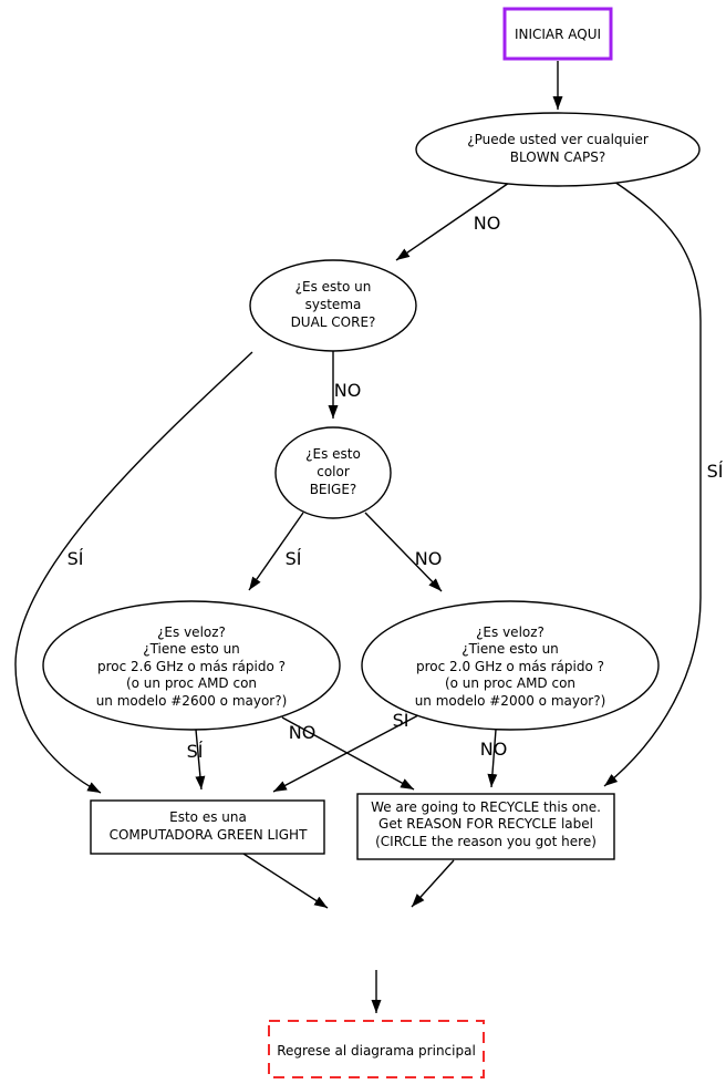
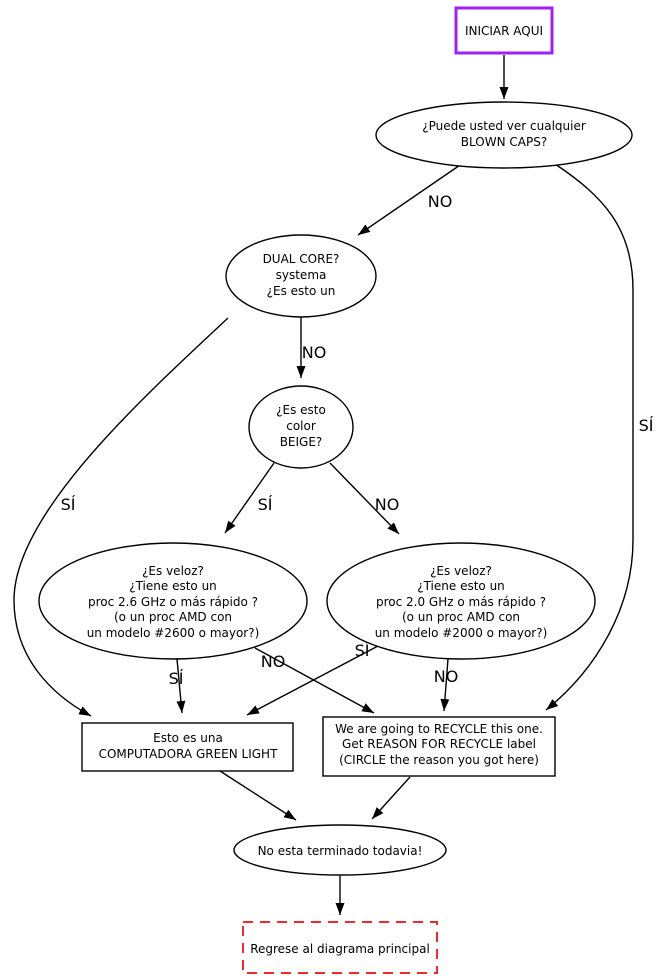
  NO
  SÍ
  NO
  SÍ
  SÍ
  NO
  SÍ
  NO
  SÍ
  NO
  INICIAR AQUI
  ¿Puede usted ver cualquier
  BLOWN CAPS?
- ¿Es esto un
+ DUAL CORE?
  systema
- DUAL CORE?
+ ¿Es esto un
  ¿Es esto
  color
  BEIGE?
  ¿Es veloz?
  ¿Tiene esto un
  proc 2.6 GHz o más rápido ?
  (o un proc AMD con
  un modelo #2600 o mayor?)
  ¿Es veloz?
  ¿Tiene esto un
  proc 2.0 GHz o más rápido ?
  (o un proc AMD con
  un modelo #2000 o mayor?)
  Esto es una
  COMPUTADORA GREEN LIGHT
  We are going to RECYCLE this one.
  Get REASON FOR RECYCLE label
  (CIRCLE the reason you got here)
+ No esta terminado todavia!
  Regrese al diagrama principal
